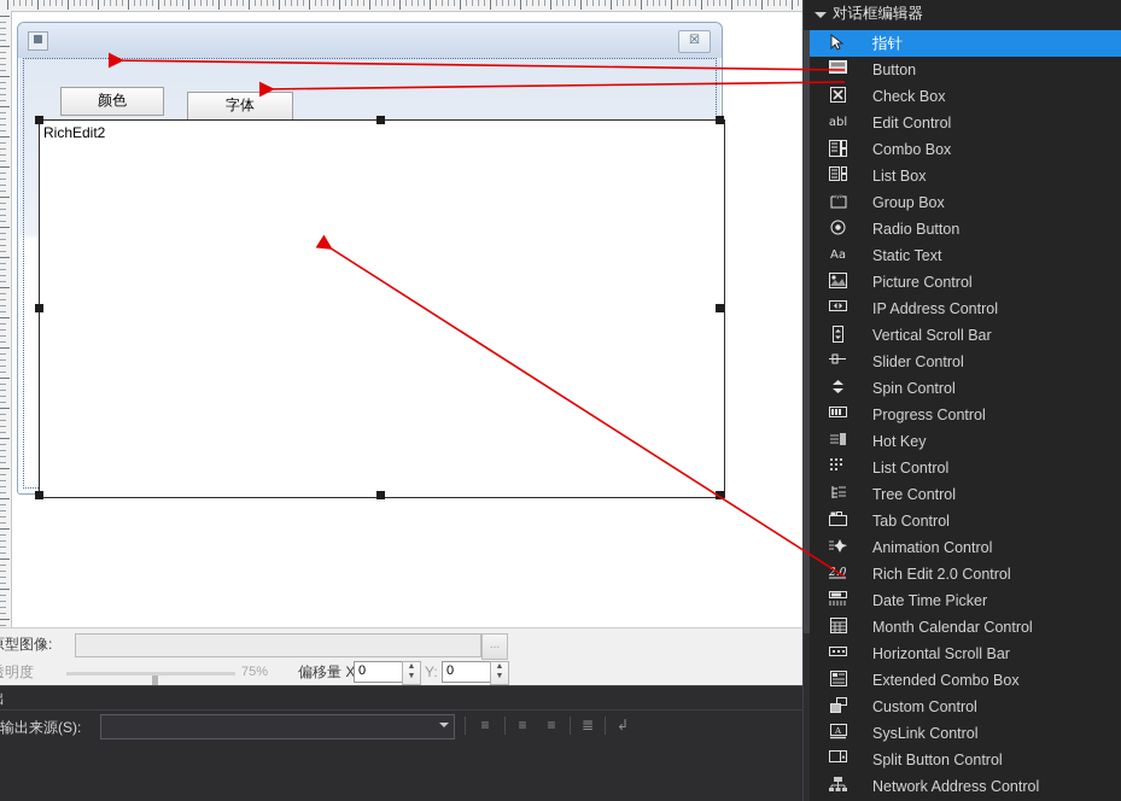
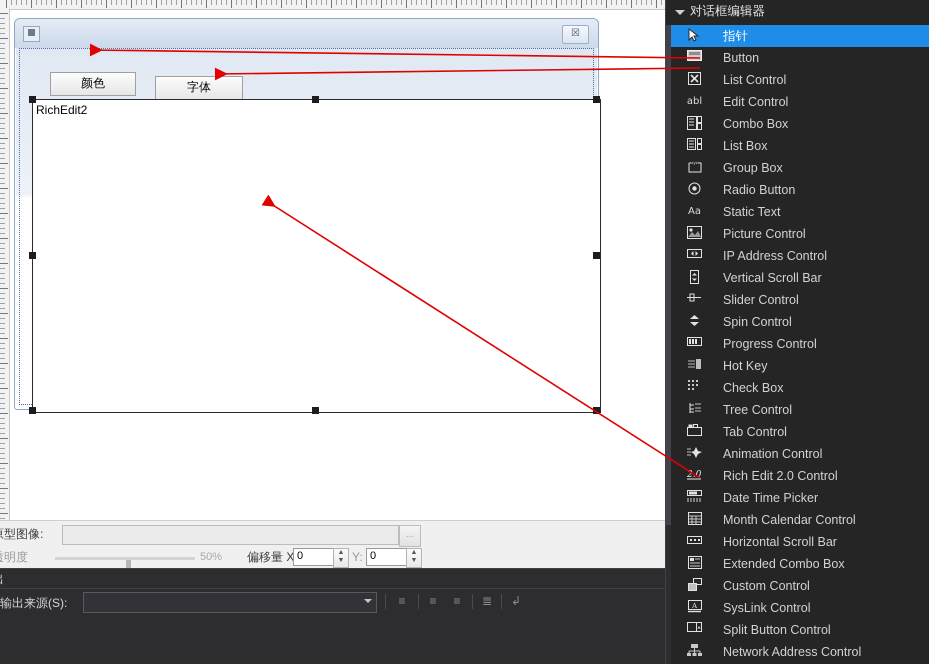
  ☒
  颜色
  字体
  RichEdit2
  型图像:
  ...
- 75%
+ 50%
  偏移量 X
  0
  Y:
  0
  输出来源(S):
  ≡
  ≡
  ≡
  ≣
  ↲
  对话框编辑器
  指针
  Button
- Check Box
+ List Control
  abl
  Edit Control
  Combo Box
  List Box
  Group Box
  Radio Button
  Aa
  Static Text
  Picture Control
  IP Address Control
  Vertical Scroll Bar
  Slider Control
  Spin Control
  Progress Control
  Hot Key
- List Control
+ Check Box
  Tree Control
  Tab Control
  Animation Control
  Rich Edit 2.0 Control
  Date Time Picker
  Month Calendar Control
  Horizontal Scroll Bar
  Extended Combo Box
  Custom Control
  A
  SysLink Control
  Split Button Control
  Network Address Control
